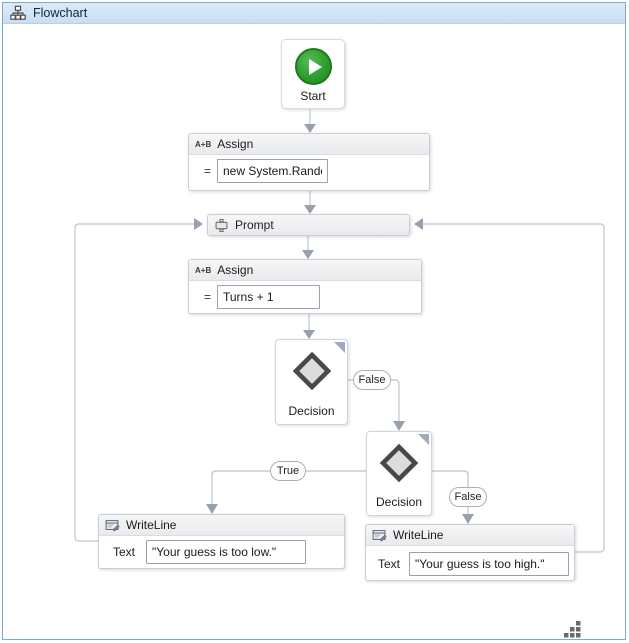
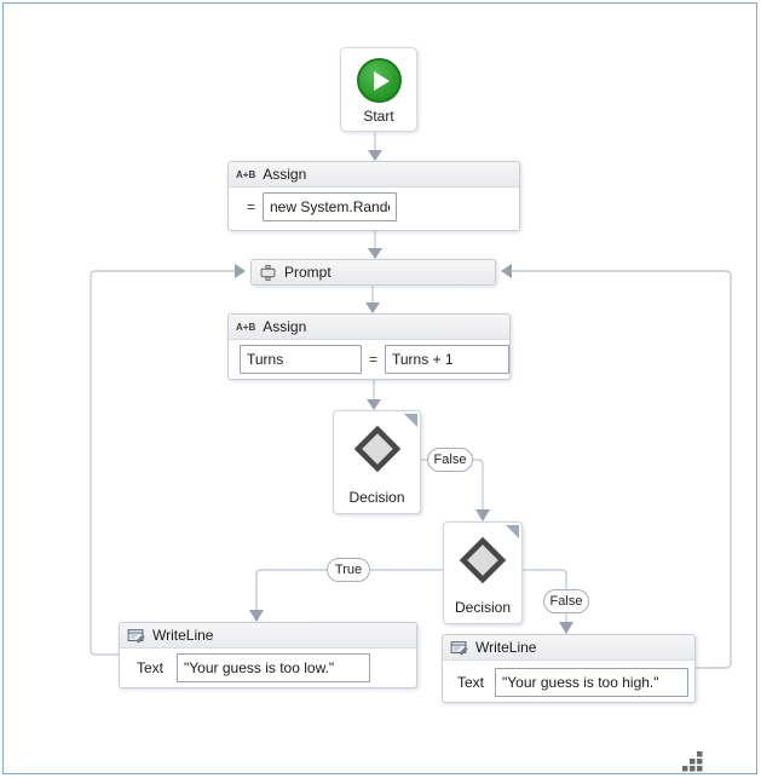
- Flowchart
  Start
  A+B
  Assign
  =
  new System.Rand
  Prompt
  A+B
  Assign
+ Turns
  =
  Turns + 1
  Decision
  Decision
  WriteLine
  Text
  "Your guess is too low."
  WriteLine
  Text
  "Your guess is too high."
  False
  True
  False
